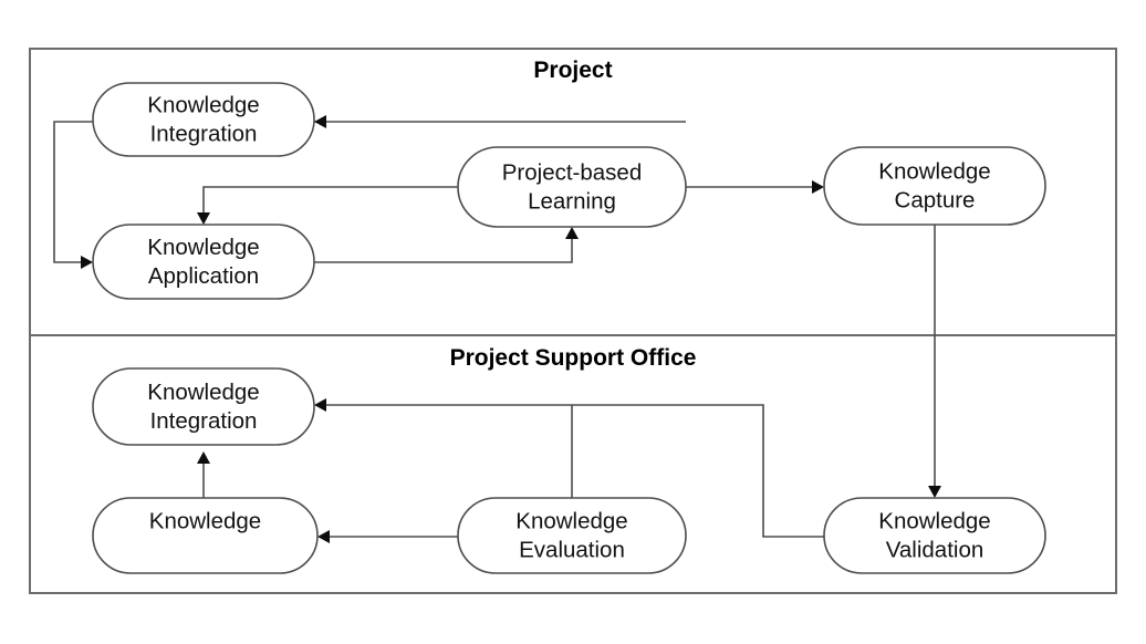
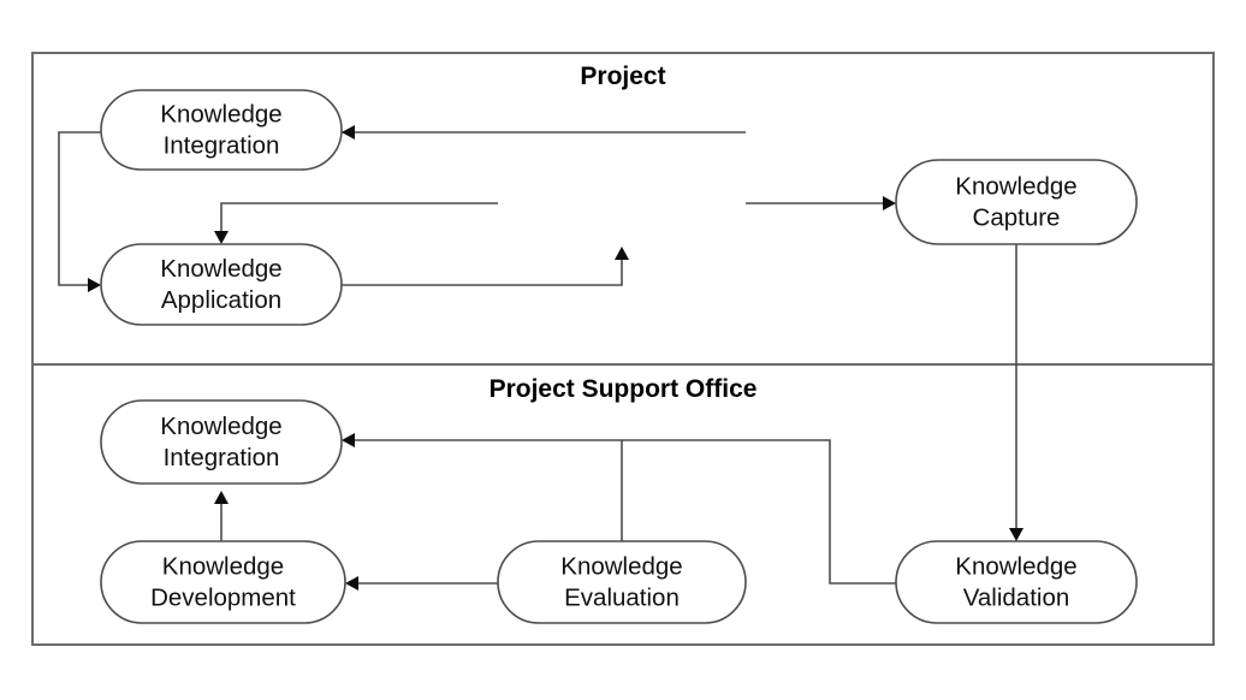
  Knowledge
  Integration
  Knowledge
  Application
- Project-based
- Learning
  Knowledge
  Capture
  Knowledge
  Integration
  Knowledge
+ Development
  Knowledge
  Evaluation
  Knowledge
  Validation
  Project
  Project Support Office
